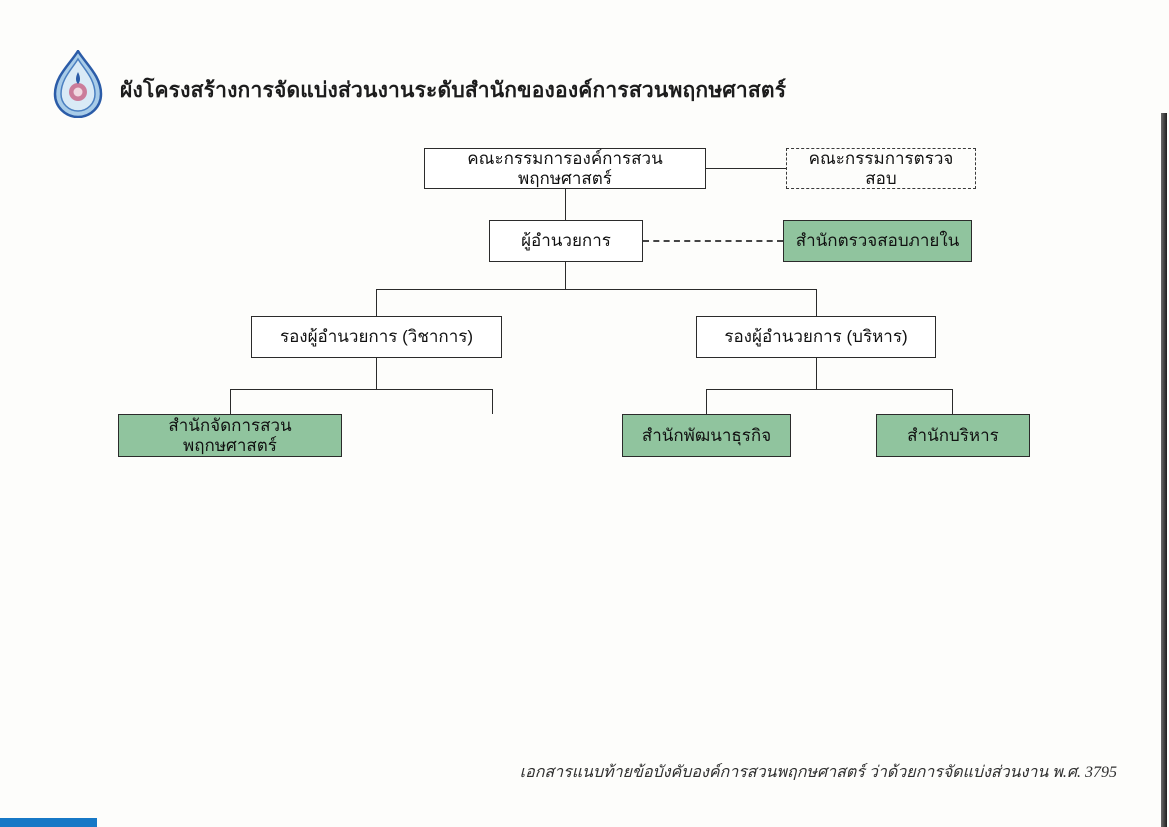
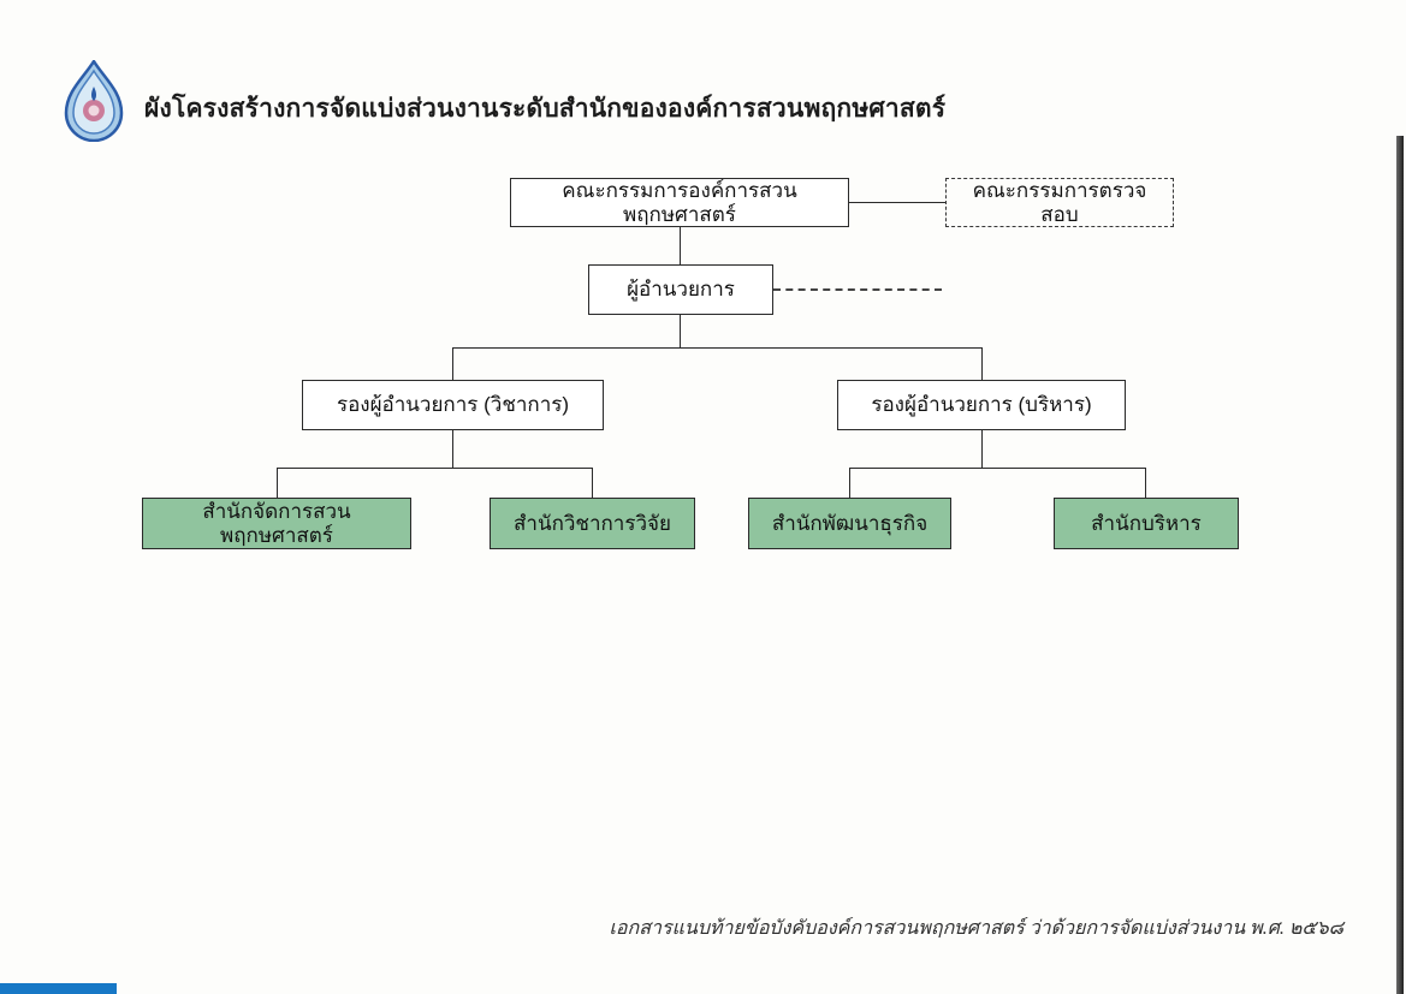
  ผังโครงสร้างการจัดแบ่งส่วนงานระดับสำนักขององค์การสวนพฤกษศาสตร์
  คณะกรรมการองค์การสวนพฤกษศาสตร์
  คณะกรรมการตรวจสอบ
  ผู้อำนวยการ
- สำนักตรวจสอบภายใน
  รองผู้อำนวยการ (วิชาการ)
  รองผู้อำนวยการ (บริหาร)
  สำนักจัดการสวนพฤกษศาสตร์
+ สำนักวิชาการวิจัย
  สำนักพัฒนาธุรกิจ
  สำนักบริหาร
- เอกสารแนบท้ายข้อบังคับองค์การสวนพฤกษศาสตร์ ว่าด้วยการจัดแบ่งส่วนงาน พ.ศ. 3795
+ เอกสารแนบท้ายข้อบังคับองค์การสวนพฤกษศาสตร์ ว่าด้วยการจัดแบ่งส่วนงาน พ.ศ. ๒๕๖๘
